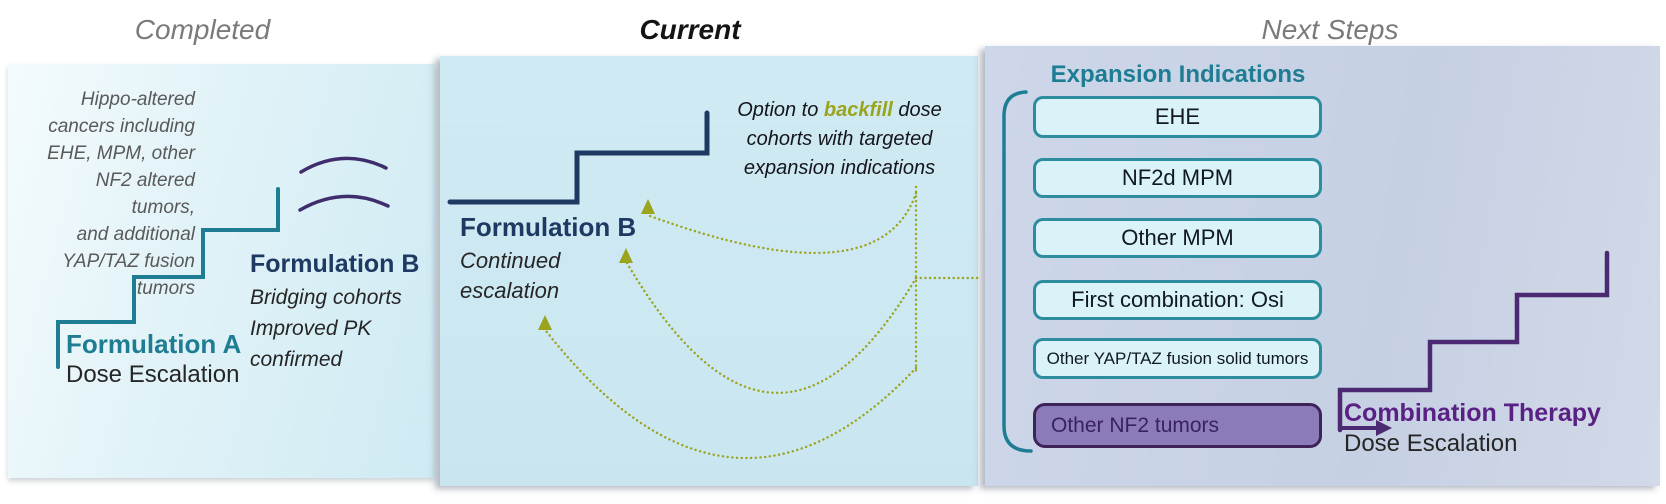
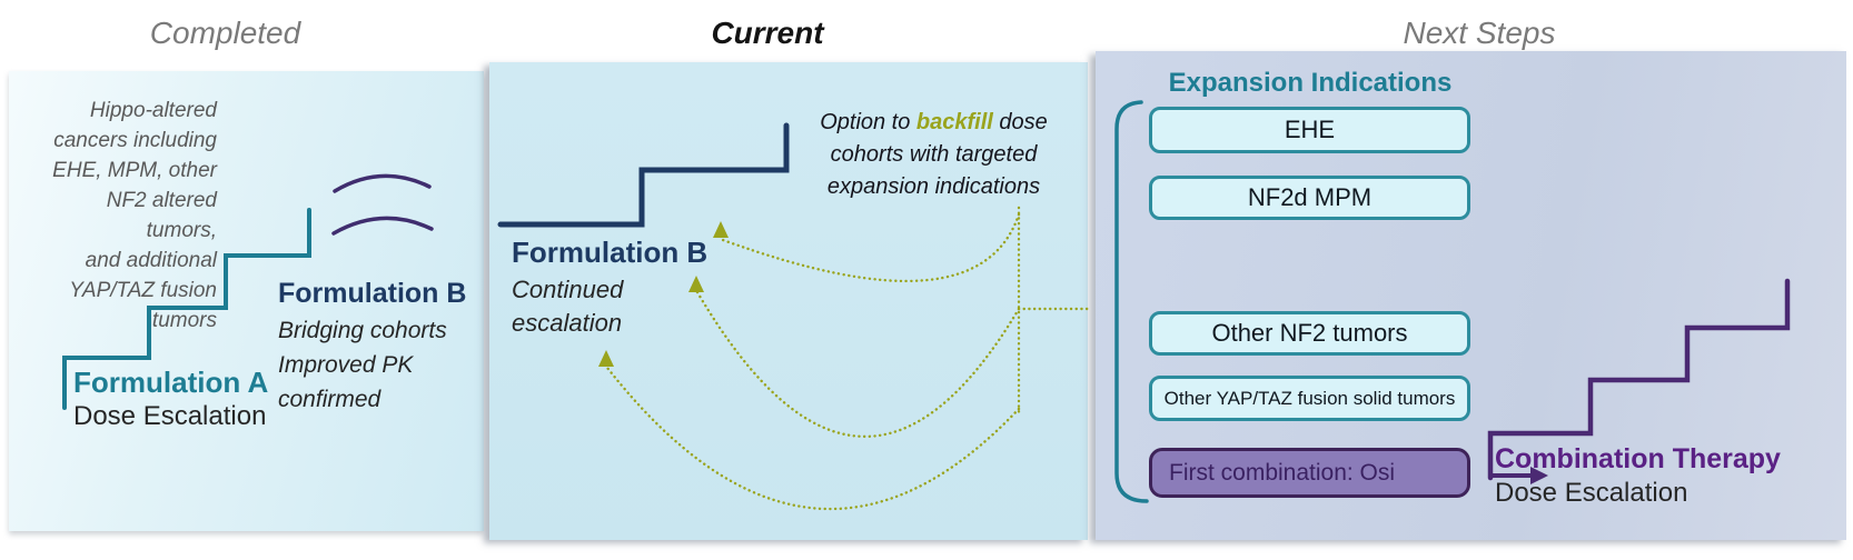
  Completed
  Current
  Next Steps
  Hippo-altered
  cancers including
  EHE, MPM, other
  NF2 altered tumors,
  and additional
  YAP/TAZ fusion
  tumors
  Formulation A
  Dose Escalation
  Formulation B
  Bridging cohorts
  Improved PK
  confirmed
  Formulation B
  Continued
  escalation
  Option to backfill dose
  cohorts with targeted
  expansion indications
  Expansion Indications
  EHE
  NF2d MPM
- Other MPM
- First combination: Osi
+ Other NF2 tumors
  Other YAP/TAZ fusion solid tumors
- Other NF2 tumors
+ First combination: Osi
  Combination Therapy
  Dose Escalation
